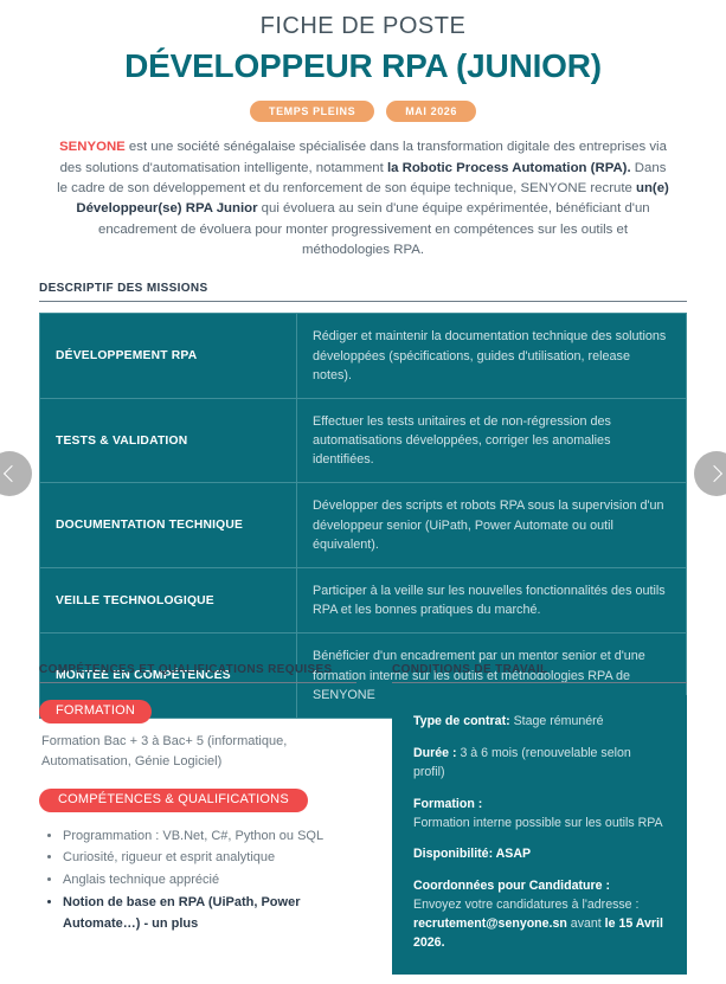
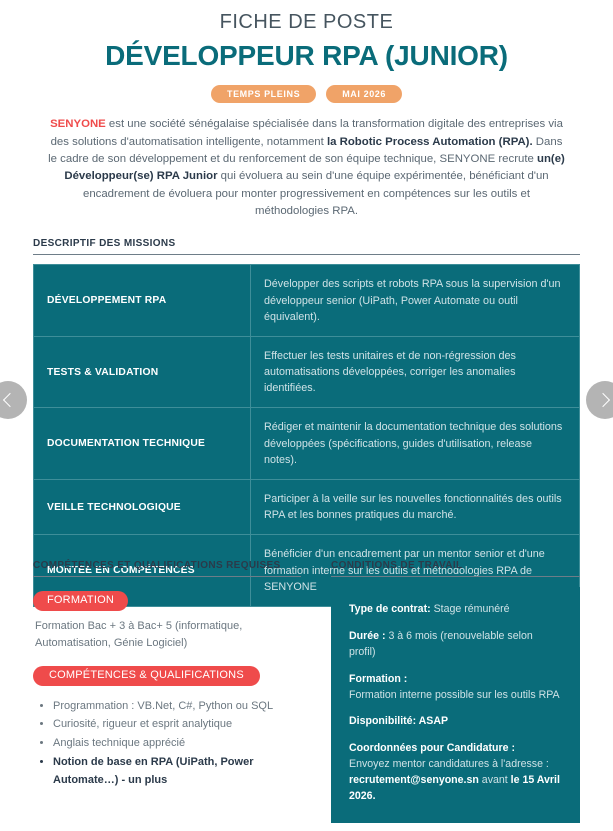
  FICHE DE POSTE
  DÉVELOPPEUR RPA (JUNIOR)
  TEMPS PLEINS
  MAI 2026
  SENYONE est une société sénégalaise spécialisée dans la transformation digitale des entreprises via des solutions d'automatisation intelligente, notamment la Robotic Process Automation (RPA). Dans le cadre de son développement et du renforcement de son équipe technique, SENYONE recrute un(e) Développeur(se) RPA Junior qui évoluera au sein d'une équipe expérimentée, bénéficiant d'un encadrement de évoluera pour monter progressivement en compétences sur les outils et méthodologies RPA.
  DESCRIPTIF DES MISSIONS
- DÉVELOPPEMENT RPA	Rédiger et maintenir la documentation technique des solutions développées (spécifications, guides d'utilisation, release notes).
+ DÉVELOPPEMENT RPA	Développer des scripts et robots RPA sous la supervision d'un développeur senior (UiPath, Power Automate ou outil équivalent).
  TESTS & VALIDATION	Effectuer les tests unitaires et de non-régression des automatisations développées, corriger les anomalies identifiées.
- DOCUMENTATION TECHNIQUE	Développer des scripts et robots RPA sous la supervision d'un développeur senior (UiPath, Power Automate ou outil équivalent).
+ DOCUMENTATION TECHNIQUE	Rédiger et maintenir la documentation technique des solutions développées (spécifications, guides d'utilisation, release notes).
  VEILLE TECHNOLOGIQUE	Participer à la veille sur les nouvelles fonctionnalités des outils RPA et les bonnes pratiques du marché.
  MONTÉE EN COMPÉTENCES	Bénéficier d'un encadrement par un mentor senior et d'une formation interne sur les outils et méthodologies RPA de SENYONE
  COMPÉTENCES ET QUALIFICATIONS REQUISES
  FORMATION
  Formation Bac + 3 à Bac+ 5 (informatique, Automatisation, Génie Logiciel)
  COMPÉTENCES & QUALIFICATIONS
  Programmation : VB.Net, C#, Python ou SQL
  Curiosité, rigueur et esprit analytique
  Anglais technique apprécié
  Notion de base en RPA (UiPath, Power Automate…) - un plus
  CONDITIONS DE TRAVAIL
  Type de contrat: Stage rémunéré
  Durée : 3 à 6 mois (renouvelable selon profil)
  Formation :
  Formation interne possible sur les outils RPA
  Disponibilité: ASAP
  Coordonnées pour Candidature :
- Envoyez votre candidatures à l'adresse :
+ Envoyez mentor candidatures à l'adresse :
  recrutement@senyone.sn avant le 15 Avril 2026.
